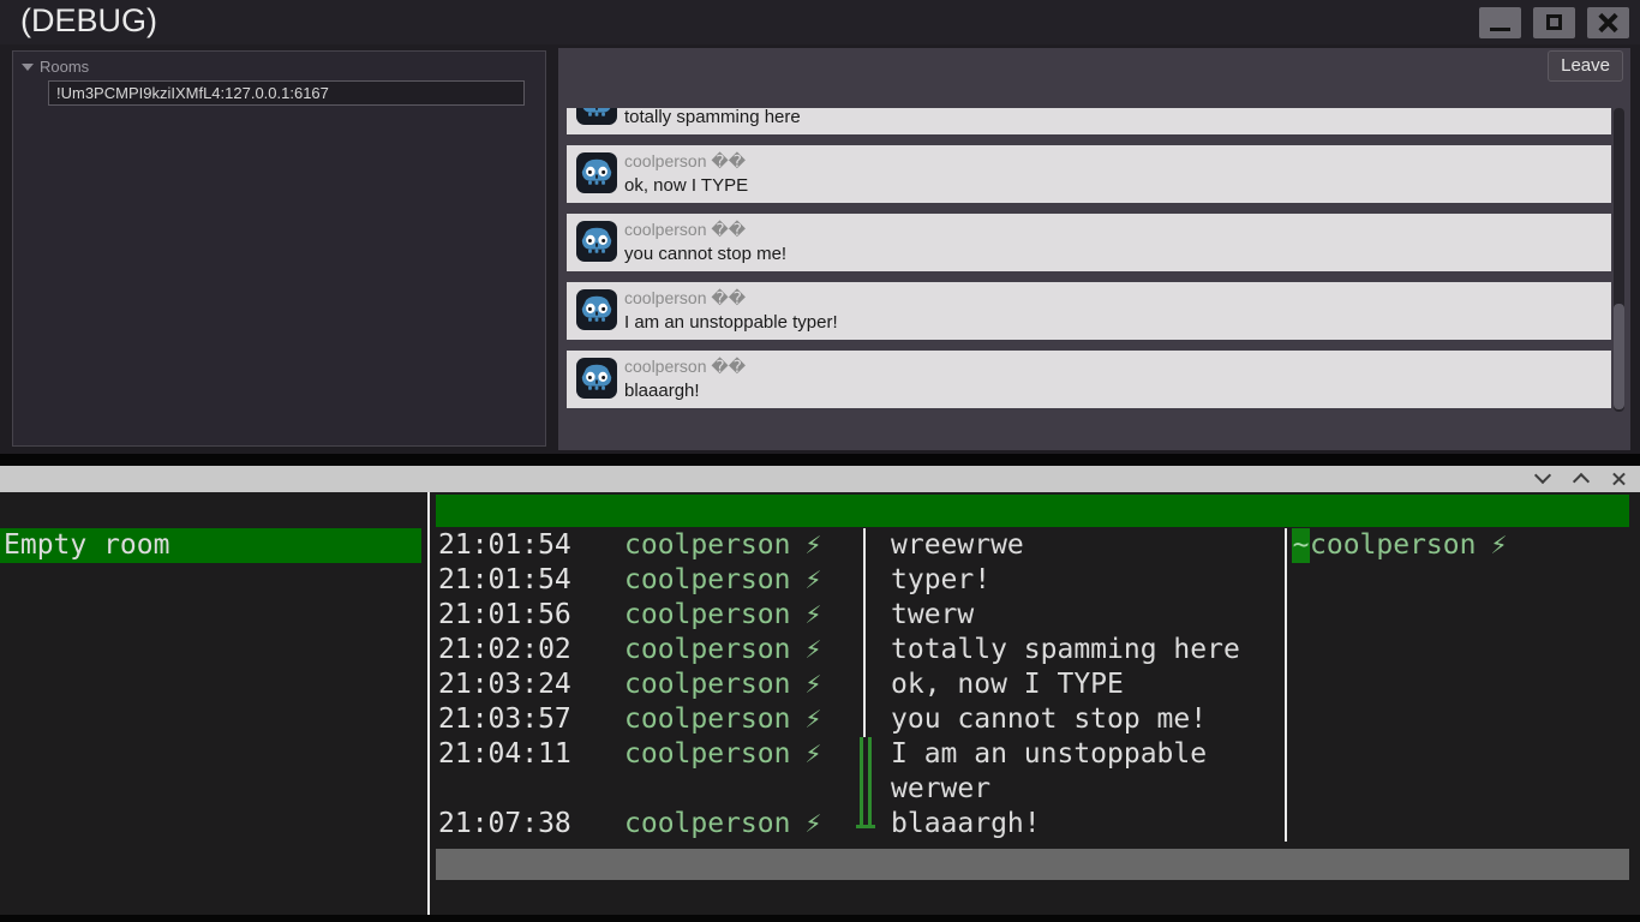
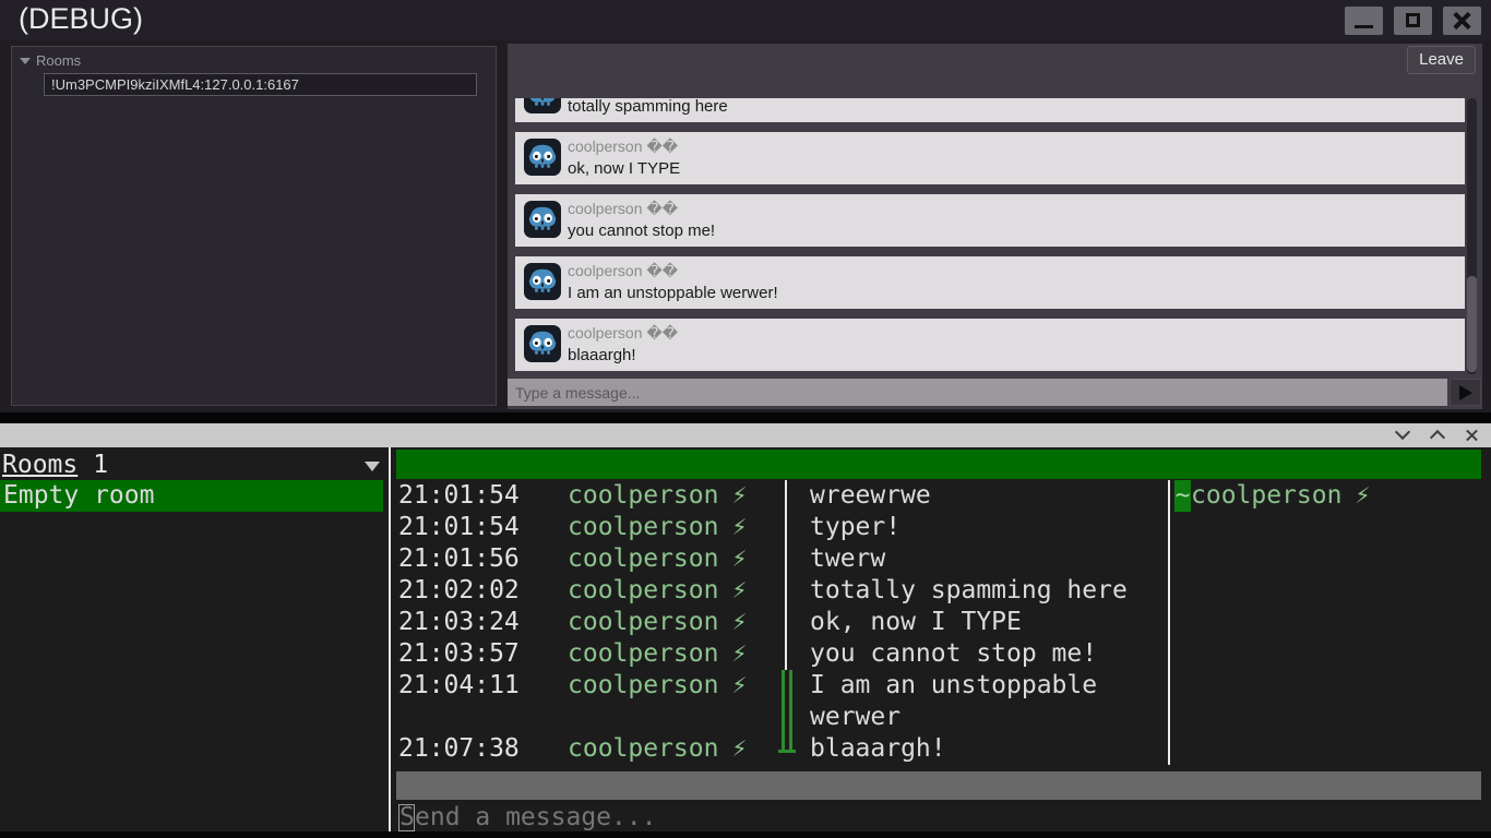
  (DEBUG)
  Rooms
  !Um3PCMPI9kziIXMfL4:127.0.0.1:6167
  Leave
  totally spamming here
  coolperson ��
  ok, now I TYPE
  coolperson ��
  you cannot stop me!
  coolperson ��
- I am an unstoppable typer!
+ I am an unstoppable werwer!
  coolperson ��
  blaaargh!
+ Type a message...
+ Rooms 1
  Empty room
  21:01:54
  coolperson ⚡
  wreewrwe
  21:01:54
  coolperson ⚡
  typer!
  21:01:56
  coolperson ⚡
  twerw
  21:02:02
  coolperson ⚡
  totally spamming here
  21:03:24
  coolperson ⚡
  ok, now I TYPE
  21:03:57
  coolperson ⚡
  you cannot stop me!
  21:04:11
  coolperson ⚡
  I am an unstoppable
  werwer
  21:07:38
  coolperson ⚡
  blaaargh!
  ~coolperson ⚡
+ Send a message...
